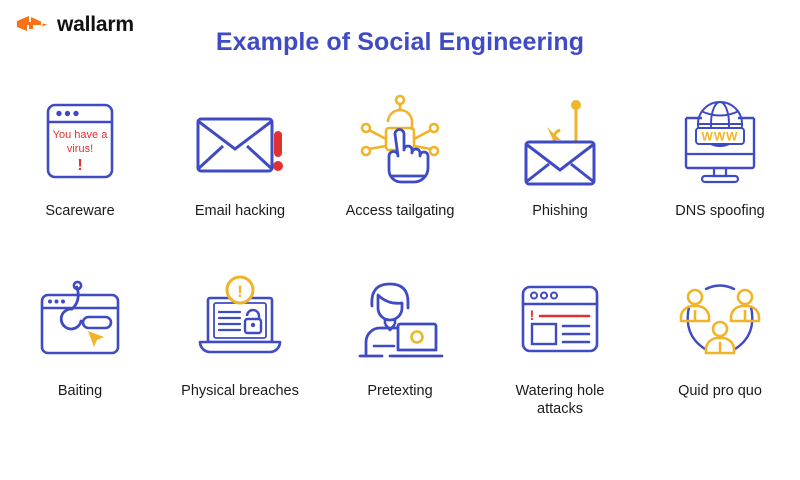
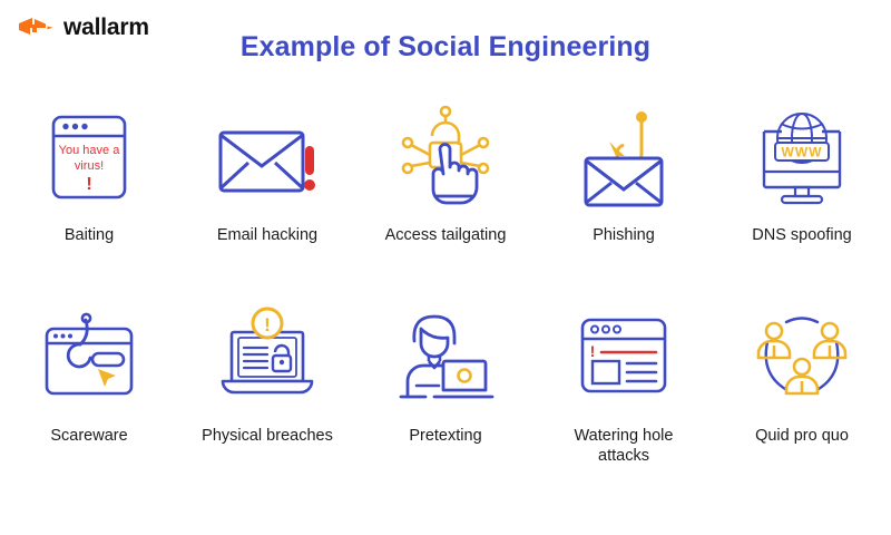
  wallarm
  Example of Social Engineering
  You have a
  virus!
  !
- Scareware
+ Baiting
  Email hacking
  Access tailgating
  Phishing
  WWW
  DNS spoofing
- Baiting
+ Scareware
  !
  Physical breaches
  Pretexting
  !
  Watering hole attacks
  Quid pro quo
